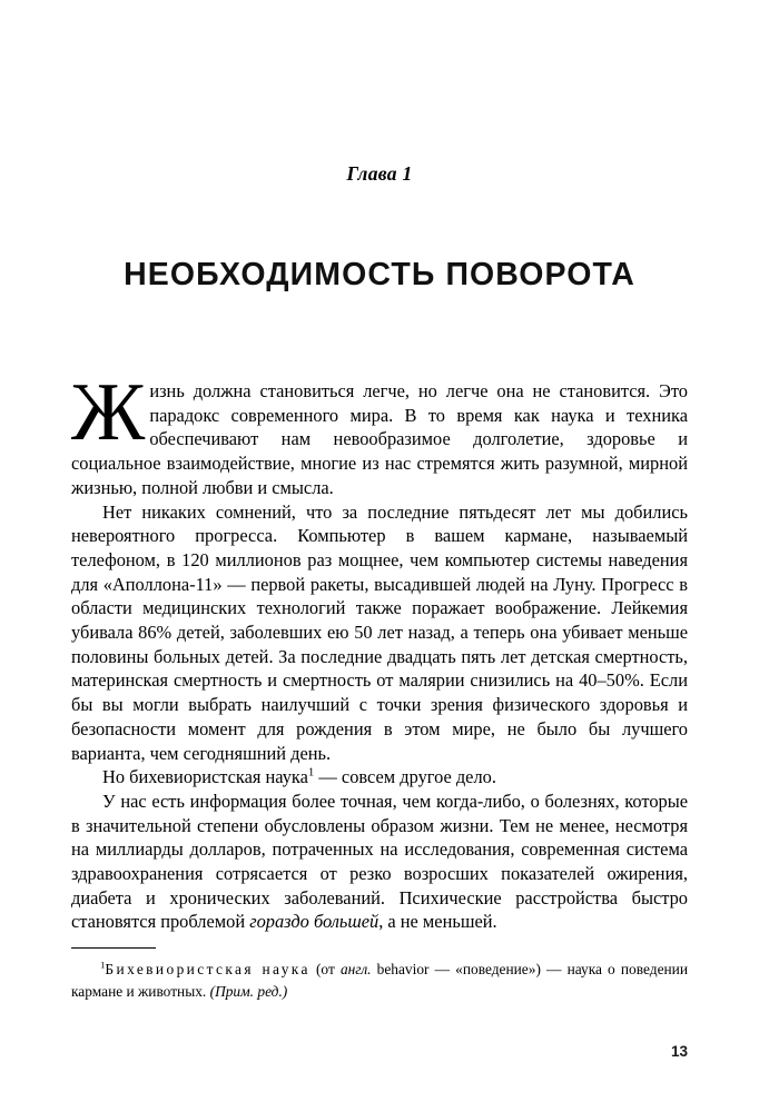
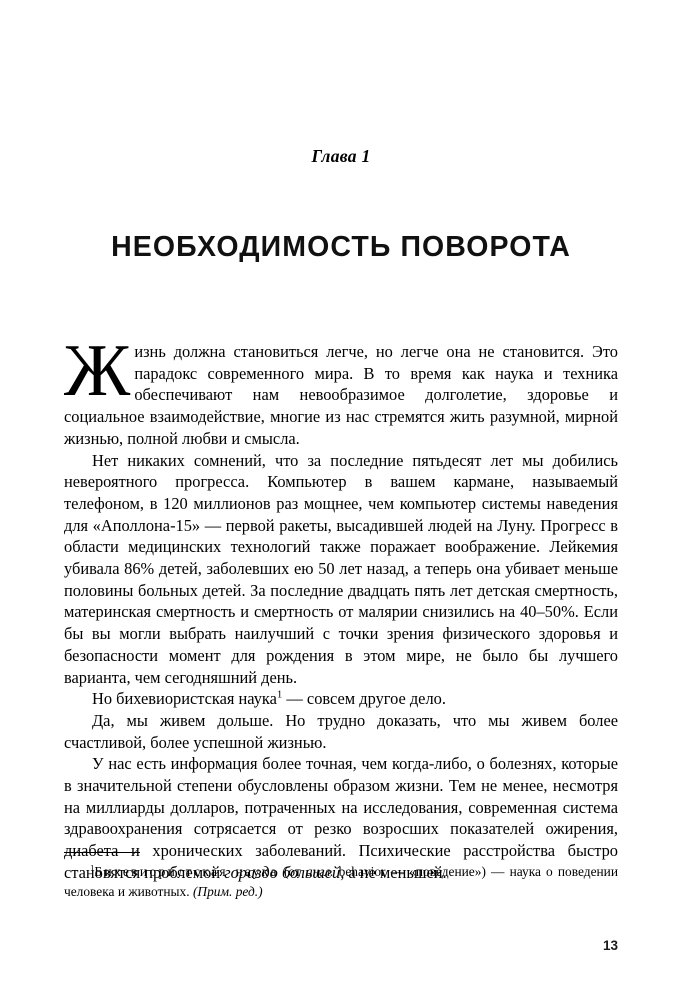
  Глава 1
  НЕОБХОДИМОСТЬ ПОВОРОТА
  Ж
  изнь должна становиться легче, но легче она не становится. Это парадокс современного мира. В то время как наука и техника обеспечивают нам невообразимое долголетие, здоровье и социальное взаимодействие, многие из нас стремятся жить разумной, мирной жизнью, полной любви и смысла.
- Нет никаких сомнений, что за последние пятьдесят лет мы добились невероятного прогресса. Компьютер в вашем кармане, называемый телефоном, в 120 миллионов раз мощнее, чем компьютер системы наведения для «Аполлона-11» — первой ракеты, высадившей людей на Луну. Прогресс в области медицинских технологий также поражает воображение. Лейкемия убивала 86% детей, заболевших ею 50 лет назад, а теперь она убивает меньше половины больных детей. За последние двадцать пять лет детская смертность, материнская смертность и смертность от малярии снизились на 40–50%. Если бы вы могли выбрать наилучший с точки зрения физического здоровья и безопасности момент для рождения в этом мире, не было бы лучшего варианта, чем сегодняшний день.
+ Нет никаких сомнений, что за последние пятьдесят лет мы добились невероятного прогресса. Компьютер в вашем кармане, называемый телефоном, в 120 миллионов раз мощнее, чем компьютер системы наведения для «Аполлона-15» — первой ракеты, высадившей людей на Луну. Прогресс в области медицинских технологий также поражает воображение. Лейкемия убивала 86% детей, заболевших ею 50 лет назад, а теперь она убивает меньше половины больных детей. За последние двадцать пять лет детская смертность, материнская смертность и смертность от малярии снизились на 40–50%. Если бы вы могли выбрать наилучший с точки зрения физического здоровья и безопасности момент для рождения в этом мире, не было бы лучшего варианта, чем сегодняшний день.
  Но бихевиористская наука1 — совсем другое дело.
+ Да, мы живем дольше. Но трудно доказать, что мы живем более счастливой, более успешной жизнью.
  У нас есть информация более точная, чем когда-либо, о болезнях, которые в значительной степени обусловлены образом жизни. Тем не менее, несмотря на миллиарды долларов, потраченных на исследования, современная система здравоохранения сотрясается от резко возросших показателей ожирения, диабета и хронических заболеваний. Психические расстройства быстро становятся проблемой гораздо большей, а не меньшей.
- 1Бихевиористская наука (от англ. behavior — «поведение») — наука о поведении кармане и животных. (Прим. ред.)
+ 1Бихевиористская наука (от англ. behavior — «поведение») — наука о поведении человека и животных. (Прим. ред.)
  13
